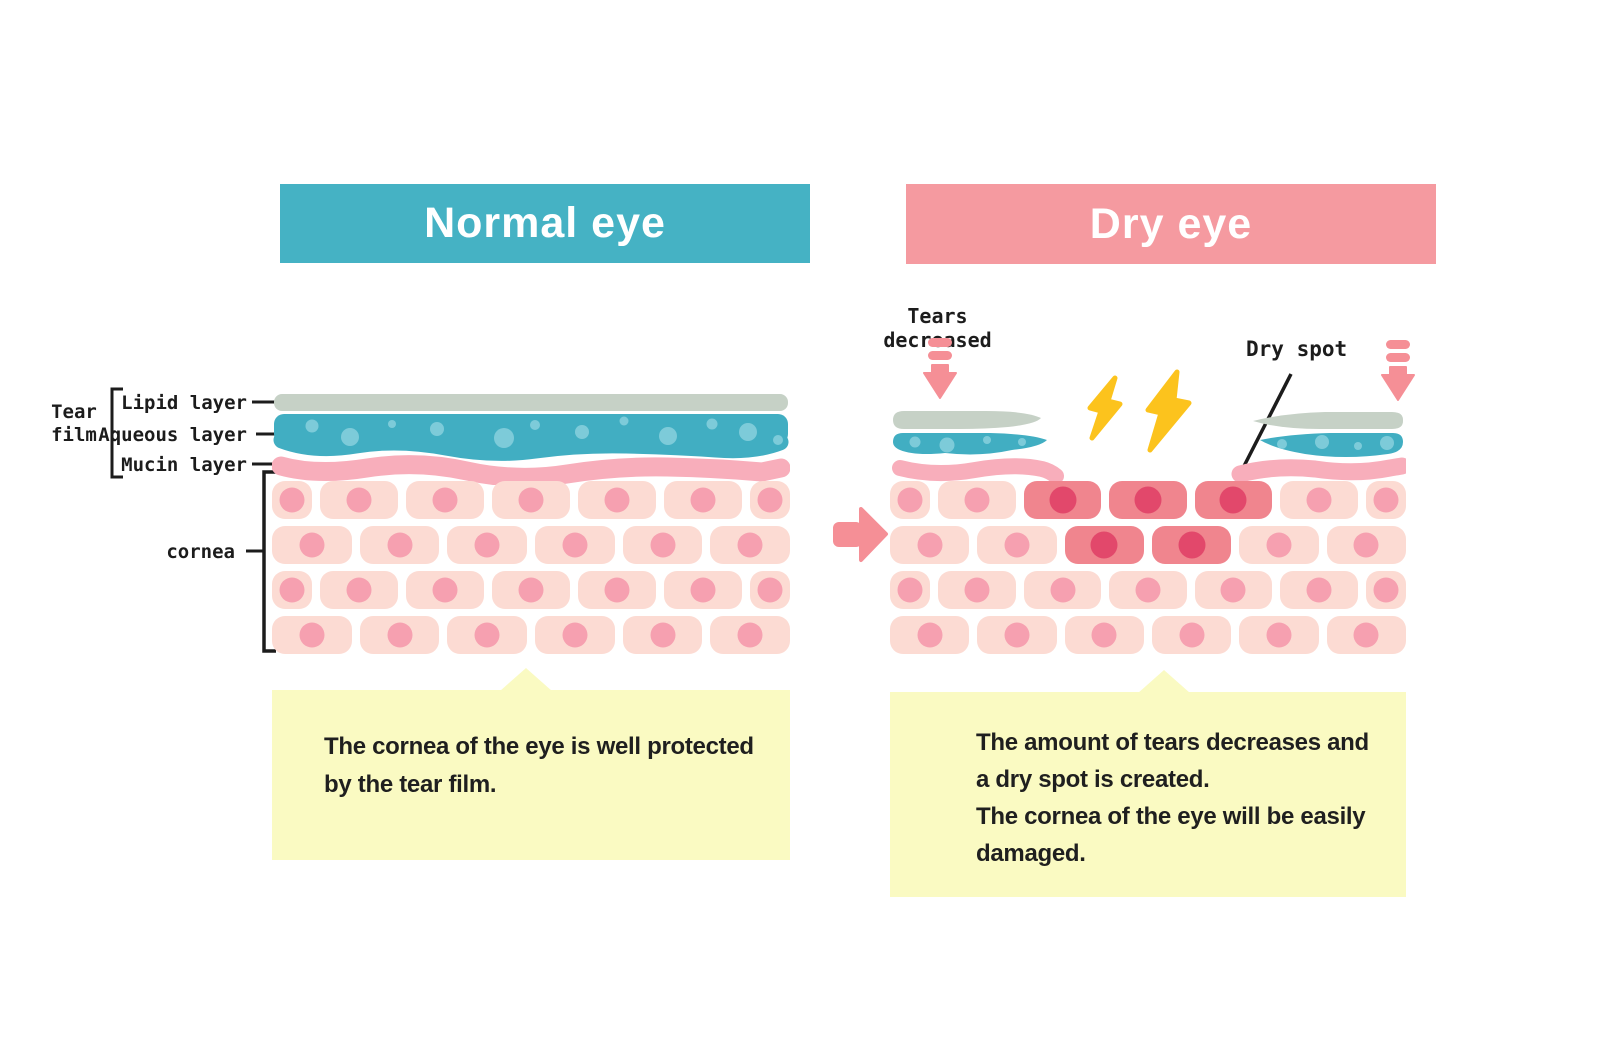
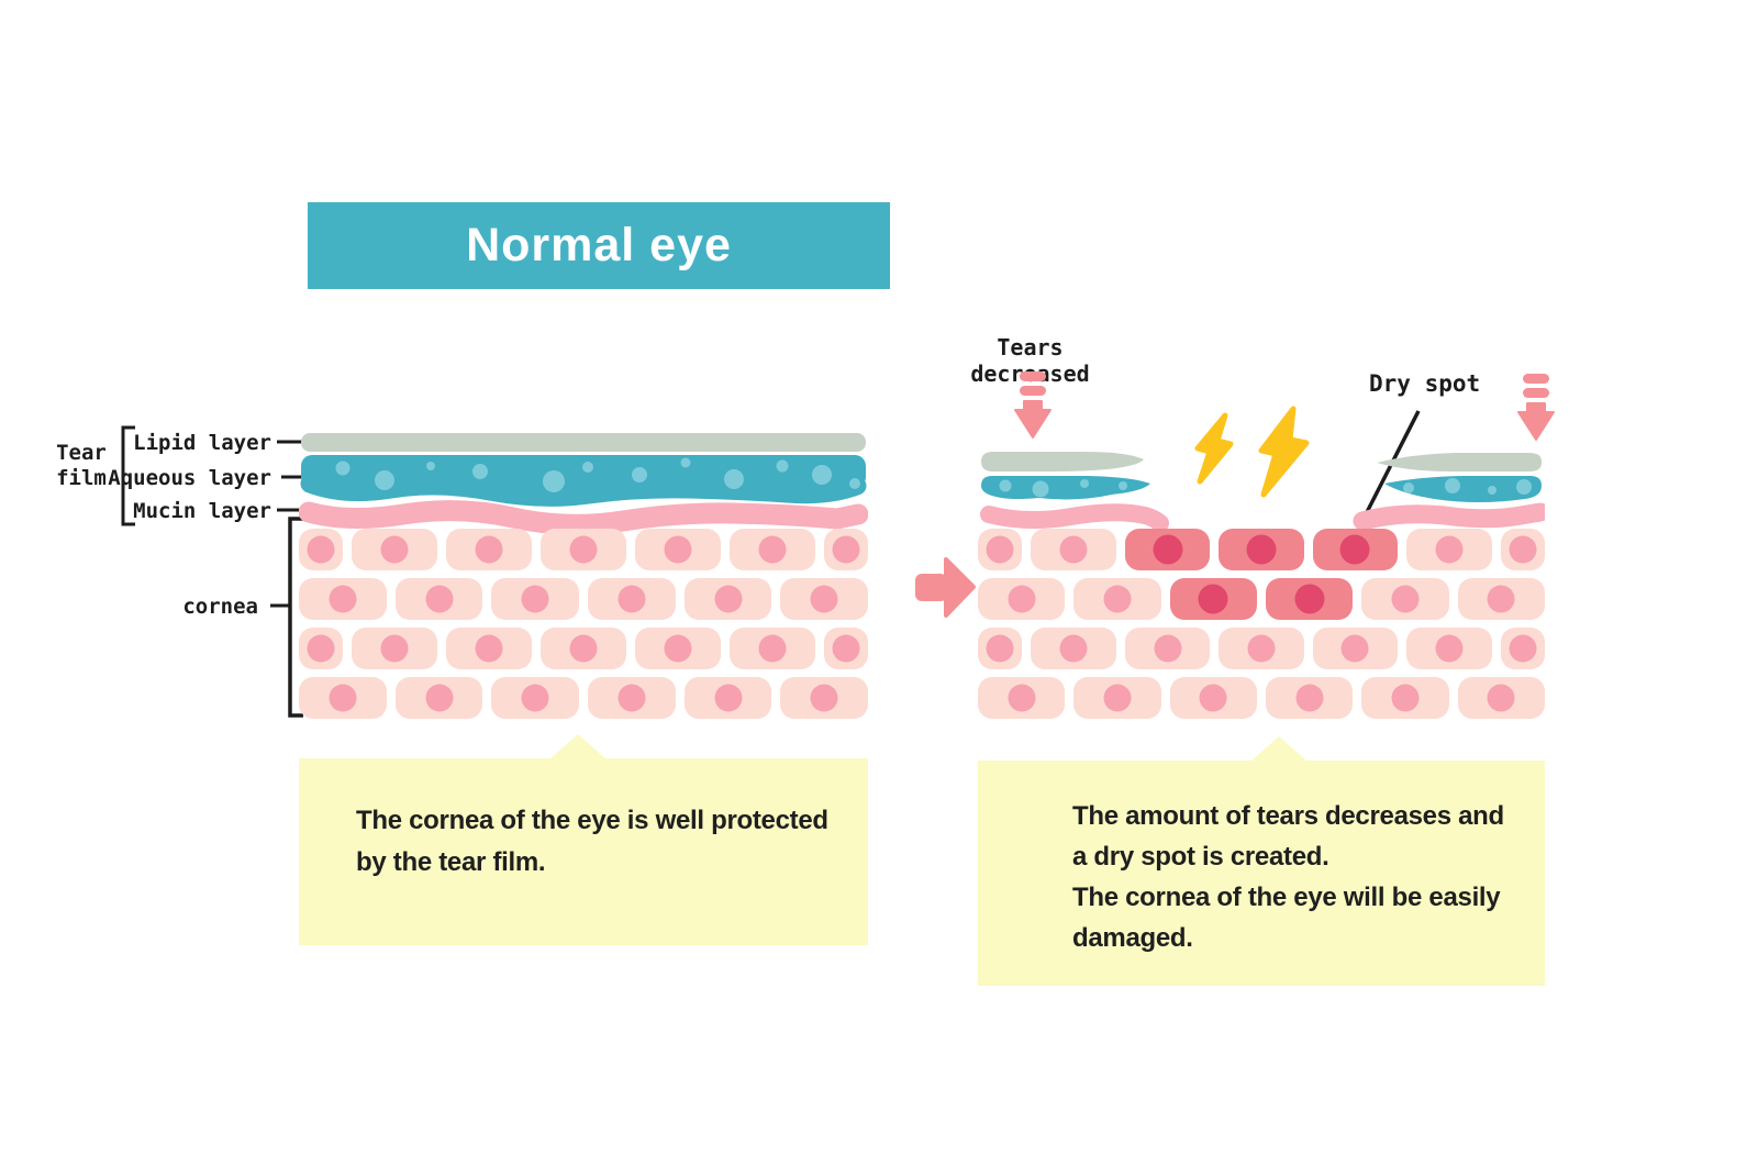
  Normal eye
- Dry eye
  Tear
  film
  Lipid layer
  Aqueous layer
  Mucin layer
  cornea
  Tears decrsed
  Dry spot
  The cornea of the eye is well protected
  by the tear film.
  The amount of tears decreases and
  a dry spot is created.
  The cornea of the eye will be easily
  damaged.
